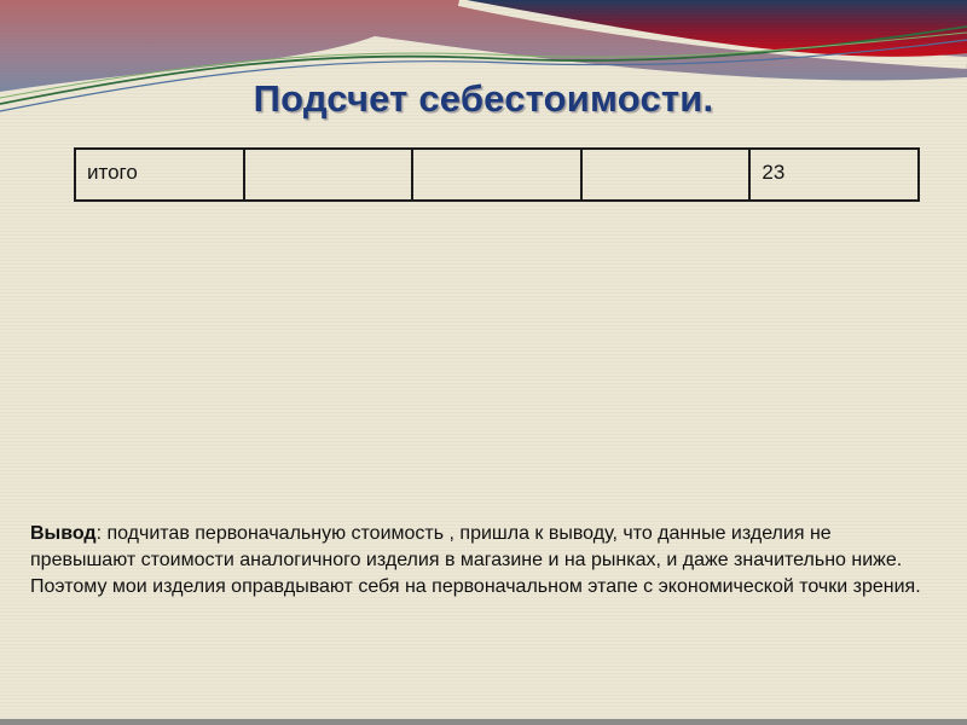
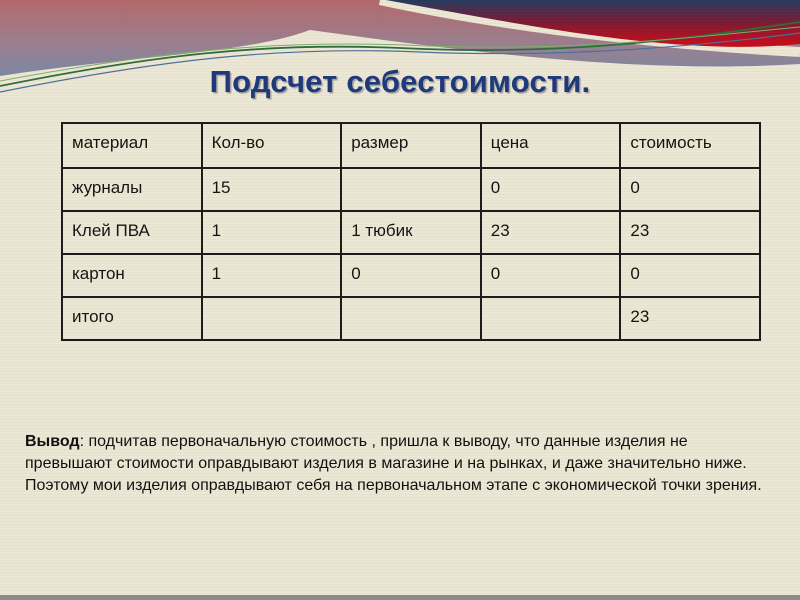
  Подсчет себестоимости.
+ материал	Кол-во	размер	цена	стоимость
+ журналы	15		0	0
+ Клей ПВА	1	1 тюбик	23	23
+ картон	1	0	0	0
  итого				23
- Вывод: подчитав первоначальную стоимость , пришла к выводу, что данные изделия не превышают стоимости аналогичного изделия в магазине и на рынках, и даже значительно ниже. Поэтому мои изделия оправдывают себя на первоначальном этапе с экономической точки зрения.
+ Вывод: подчитав первоначальную стоимость , пришла к выводу, что данные изделия не превышают стоимости оправдывают изделия в магазине и на рынках, и даже значительно ниже. Поэтому мои изделия оправдывают себя на первоначальном этапе с экономической точки зрения.
